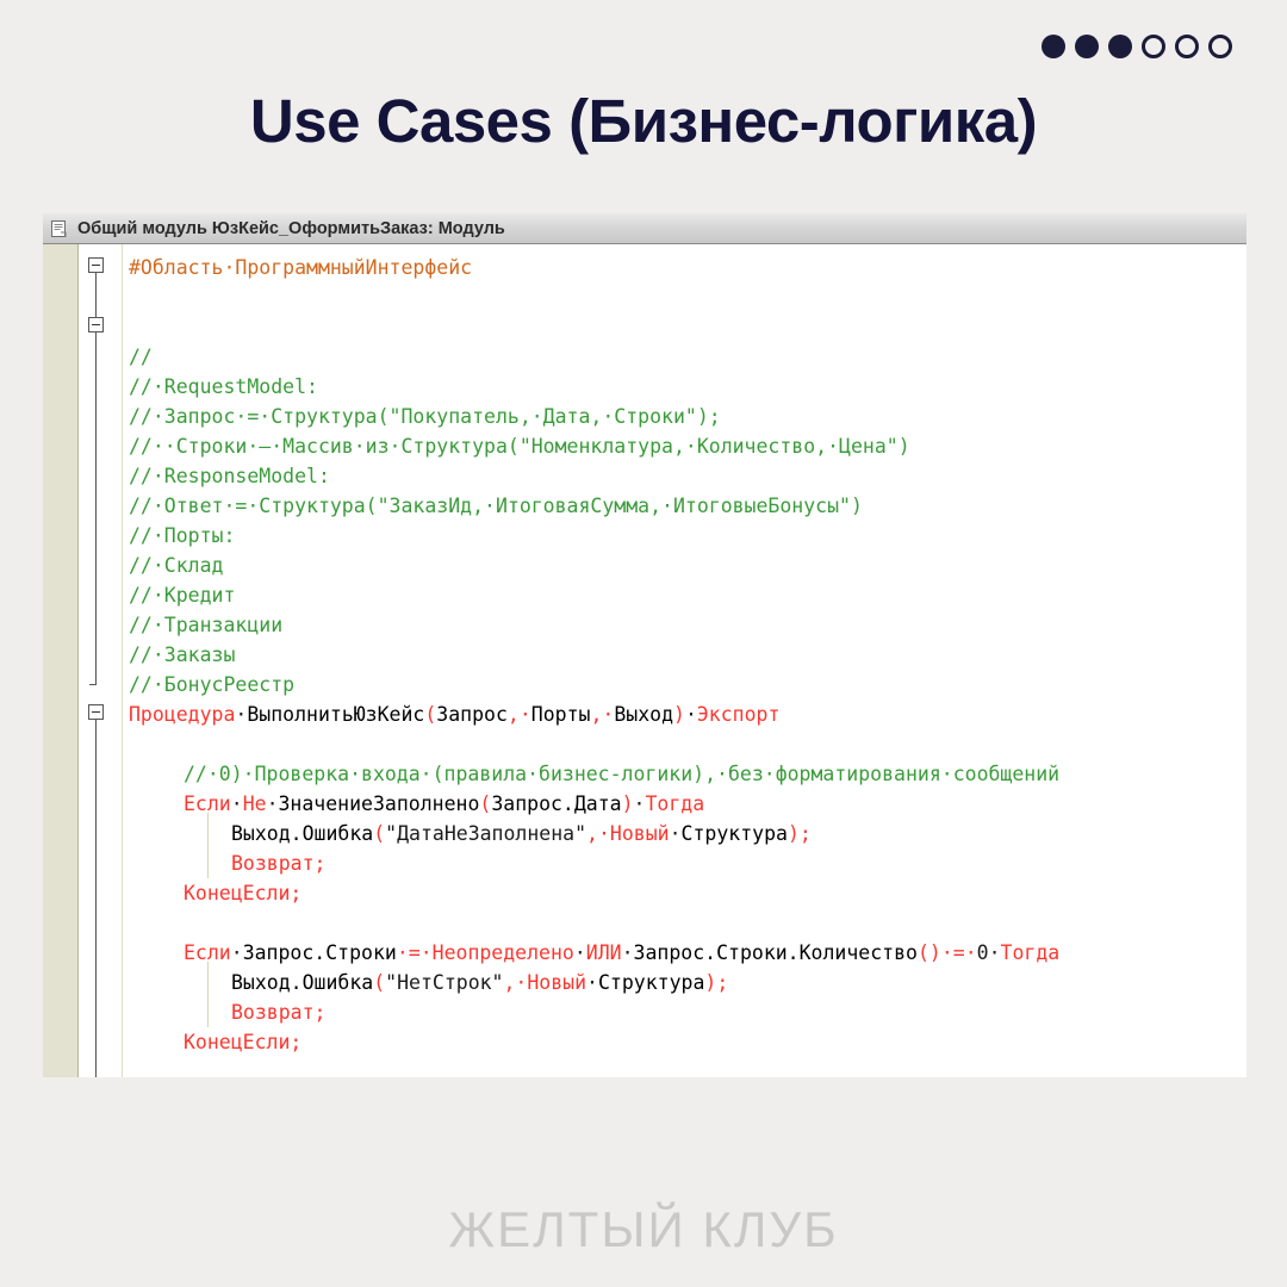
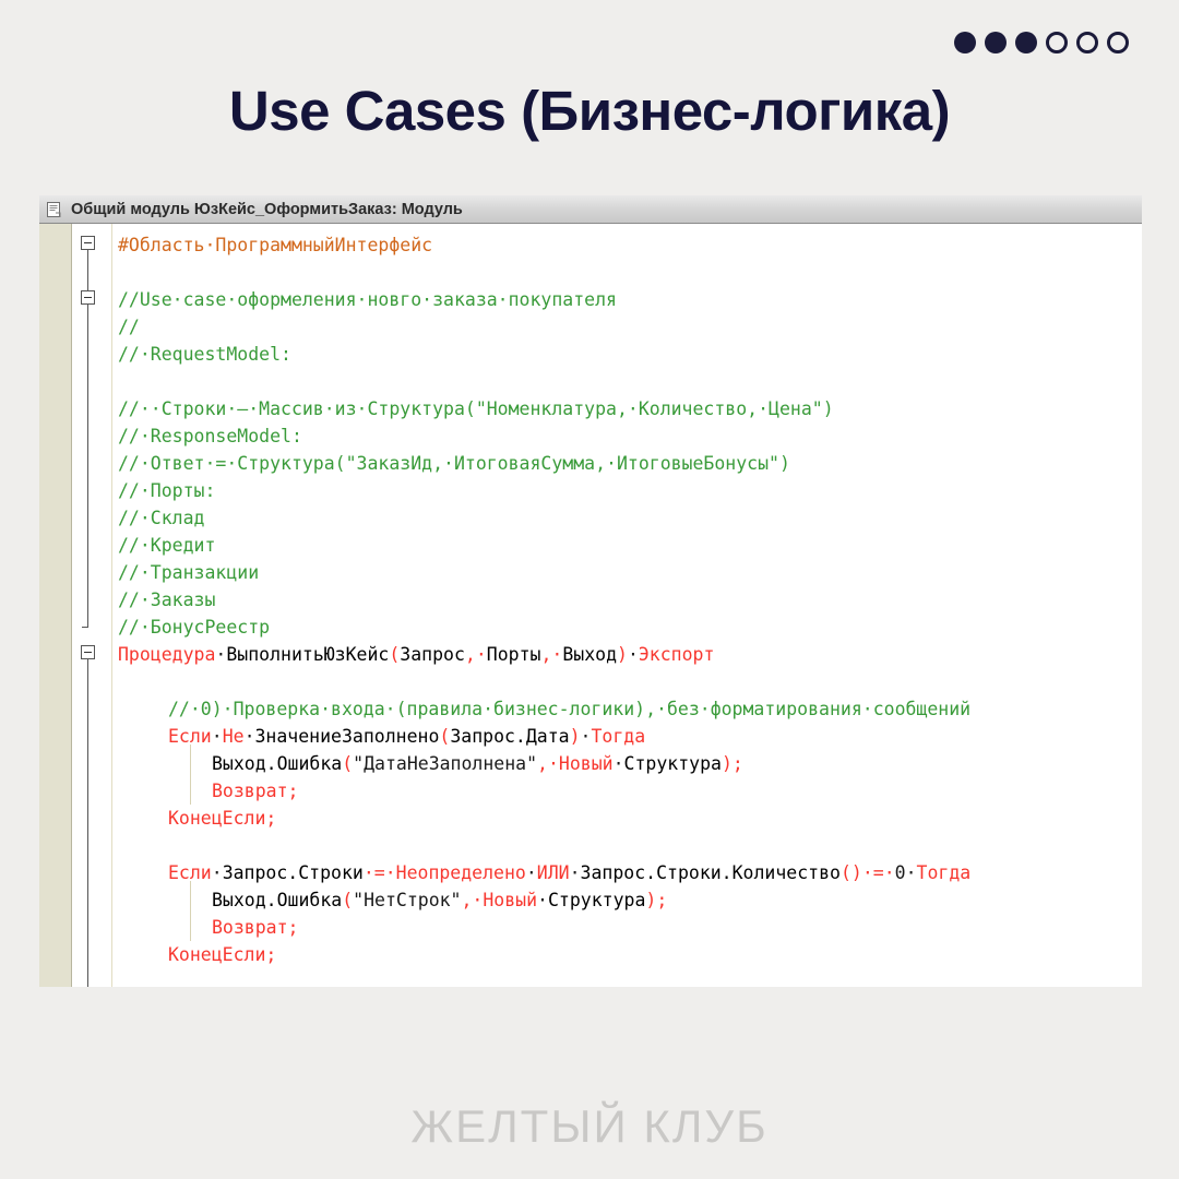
  Use Cases (Бизнес-логика)
  Общий модуль ЮзКейс_ОформитьЗаказ: Модуль
  #Область·ПрограммныйИнтерфейс
+ //Use·case·оформеления·новго·заказа·покупателя
  //
  //·RequestModel:
- //·Запрос·=·Структура("Покупатель,·Дата,·Строки");
  //··Строки·—·Массив·из·Структура("Номенклатура,·Количество,·Цена")
  //·ResponseModel:
  //·Ответ·=·Структура("ЗаказИд,·ИтоговаяСумма,·ИтоговыеБонусы")
  //·Порты:
  //·Склад
  //·Кредит
  //·Транзакции
  //·Заказы
  //·БонусРеестр
  Процедура·ВыполнитьЮзКейс(Запрос,·Порты,·Выход)·Экспорт
  //·0)·Проверка·входа·(правила·бизнес-логики),·без·форматирования·сообщений
  Если·Не·ЗначениеЗаполнено(Запрос.Дата)·Тогда
  Выход.Ошибка("ДатаНеЗаполнена",·Новый·Структура);
  Возврат;
  КонецЕсли;
  Если·Запрос.Строки·=·Неопределено·ИЛИ·Запрос.Строки.Количество()·=·0·Тогда
  Выход.Ошибка("НетСтрок",·Новый·Структура);
  Возврат;
  КонецЕсли;
  ЖЕЛТЫЙ КЛУБ
